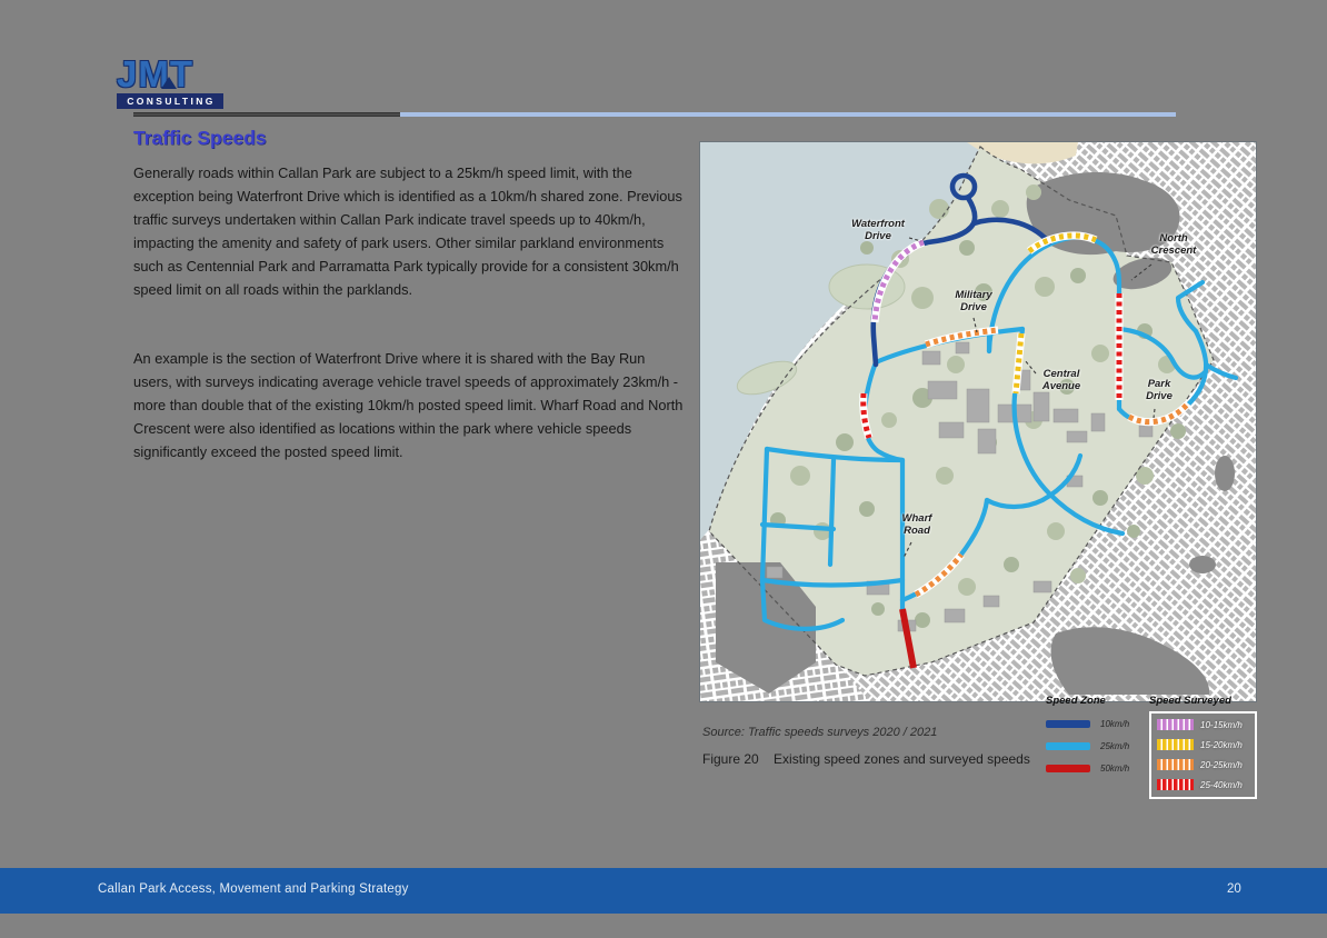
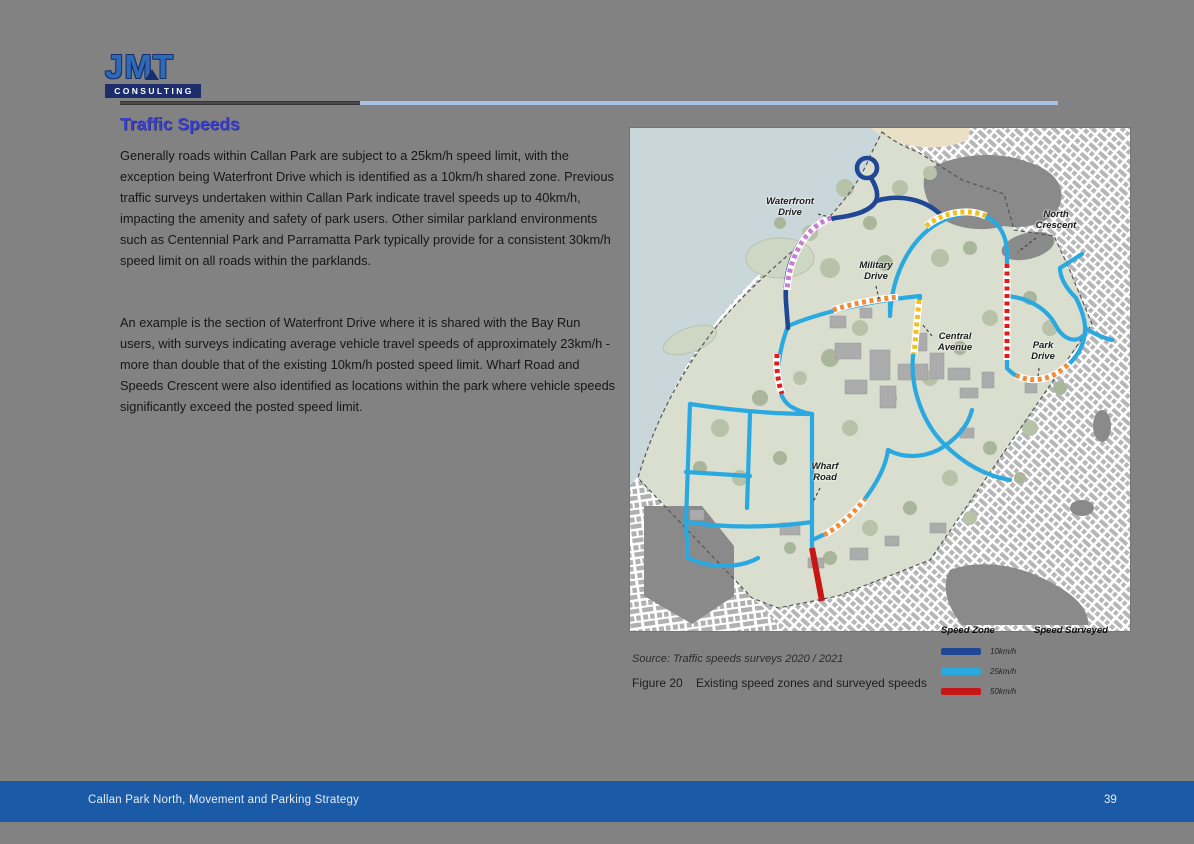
  JMT
  CONSULTING
  Traffic Speeds
  Generally roads within Callan Park are subject to a 25km/h speed limit, with the exception being Waterfront Drive which is identified as a 10km/h shared zone. Previous traffic surveys undertaken within Callan Park indicate travel speeds up to 40km/h, impacting the amenity and safety of park users. Other similar parkland environments such as Centennial Park and Parramatta Park typically provide for a consistent 30km/h speed limit on all roads within the parklands.
- An example is the section of Waterfront Drive where it is shared with the Bay Run users, with surveys indicating average vehicle travel speeds of approximately 23km/h - more than double that of the existing 10km/h posted speed limit. Wharf Road and North Crescent were also identified as locations within the park where vehicle speeds significantly exceed the posted speed limit.
+ An example is the section of Waterfront Drive where it is shared with the Bay Run users, with surveys indicating average vehicle travel speeds of approximately 23km/h - more than double that of the existing 10km/h posted speed limit. Wharf Road and Speeds Crescent were also identified as locations within the park where vehicle speeds significantly exceed the posted speed limit.
  Waterfront
  Drive
  North
  Crescent
  Military
  Drive
  Central
  Avenue
  Park
  Drive
  Wharf
  Road
  Source: Traffic speeds surveys 2020 / 2021
  Figure 20 Existing speed zones and surveyed speeds
  Speed Zone
  10km/h
  25km/h
  50km/h
  Speed Surveyed
- 10-15km/h
- 15-20km/h
- 20-25km/h
- 25-40km/h
- Callan Park Access, Movement and Parking Strategy
+ Callan Park North, Movement and Parking Strategy
- 20
+ 39
